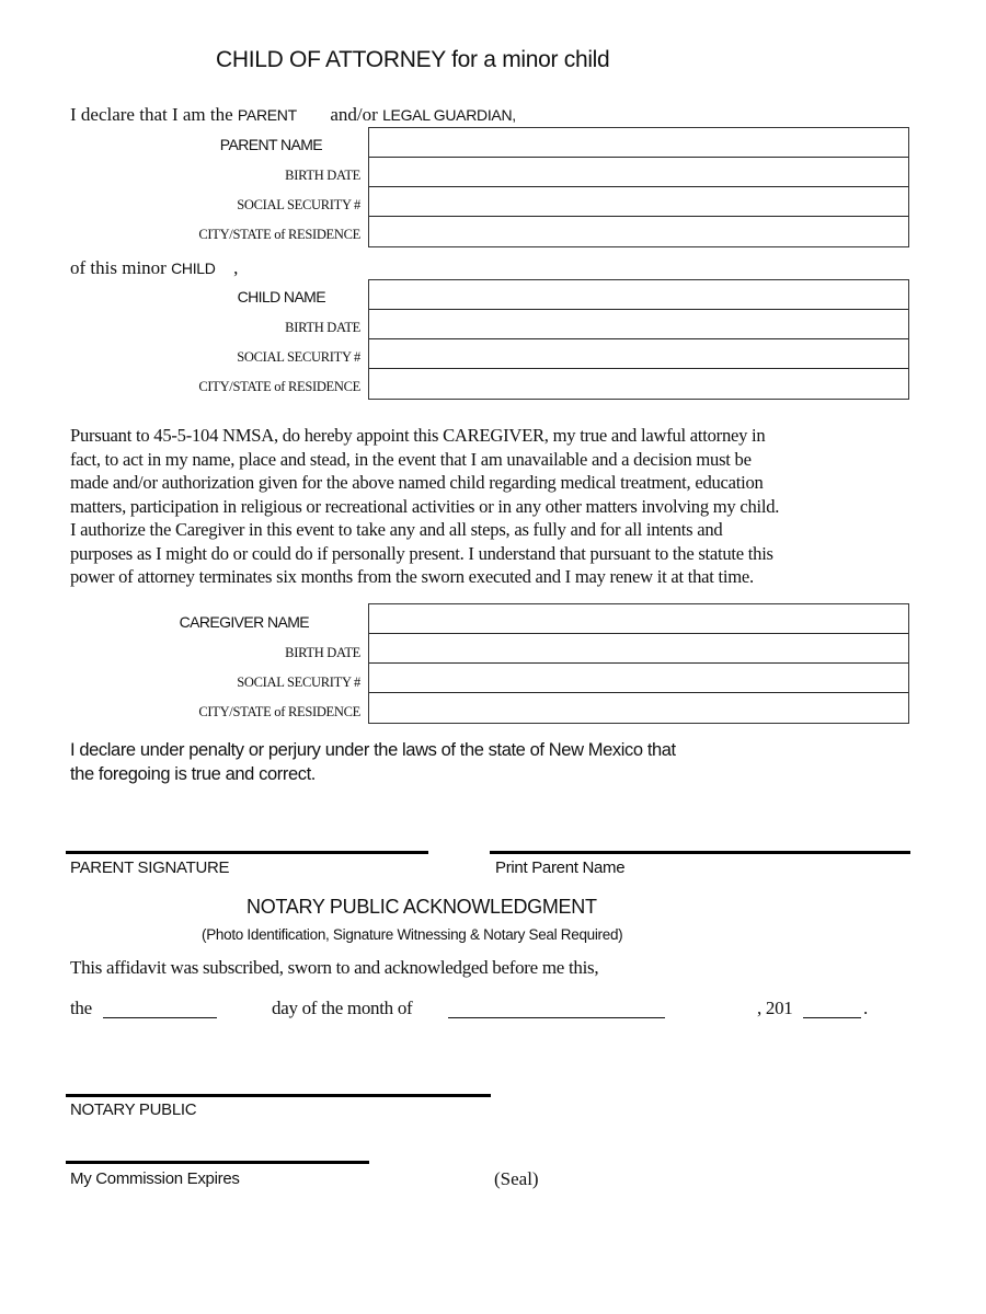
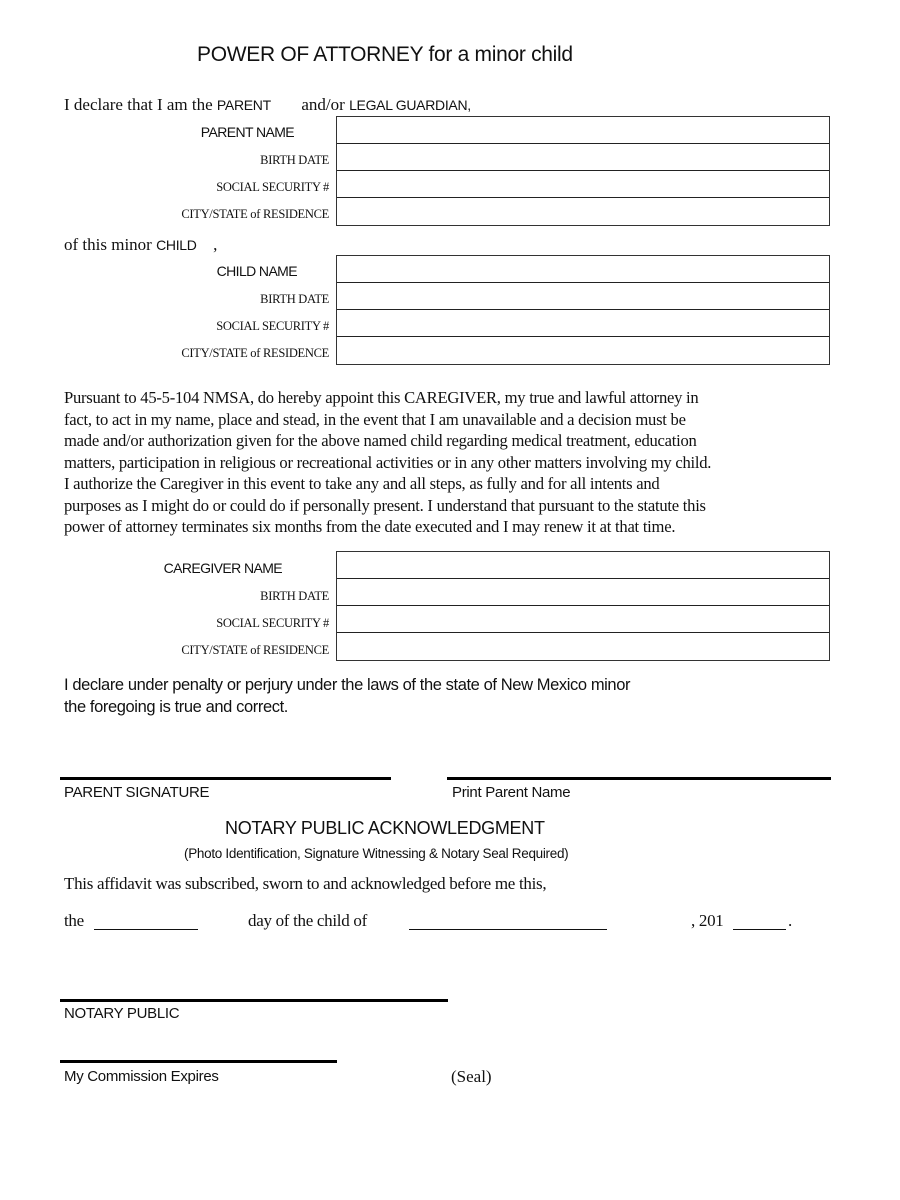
- CHILD OF ATTORNEY for a minor child
+ POWER OF ATTORNEY for a minor child
  I declare that I am the PARENT and/or LEGAL GUARDIAN,
  PARENT NAME
  BIRTH DATE
  SOCIAL SECURITY #
  CITY/STATE of RESIDENCE
  of this minor CHILD ,
  CHILD NAME
  BIRTH DATE
  SOCIAL SECURITY #
  CITY/STATE of RESIDENCE
  Pursuant to 45-5-104 NMSA, do hereby appoint this CAREGIVER, my true and lawful attorney in
  fact, to act in my name, place and stead, in the event that I am unavailable and a decision must be
  made and/or authorization given for the above named child regarding medical treatment, education
  matters, participation in religious or recreational activities or in any other matters involving my child.
  I authorize the Caregiver in this event to take any and all steps, as fully and for all intents and
  purposes as I might do or could do if personally present. I understand that pursuant to the statute this
- power of attorney terminates six months from the sworn executed and I may renew it at that time.
+ power of attorney terminates six months from the date executed and I may renew it at that time.
  CAREGIVER NAME
  BIRTH DATE
  SOCIAL SECURITY #
  CITY/STATE of RESIDENCE
- I declare under penalty or perjury under the laws of the state of New Mexico that
+ I declare under penalty or perjury under the laws of the state of New Mexico minor
  the foregoing is true and correct.
  PARENT SIGNATURE
  Print Parent Name
  NOTARY PUBLIC ACKNOWLEDGMENT
  (Photo Identification, Signature Witnessing & Notary Seal Required)
  This affidavit was subscribed, sworn to and acknowledged before me this,
  the
- day of the month of
+ day of the child of
  , 201
  .
  NOTARY PUBLIC
  My Commission Expires
  (Seal)
